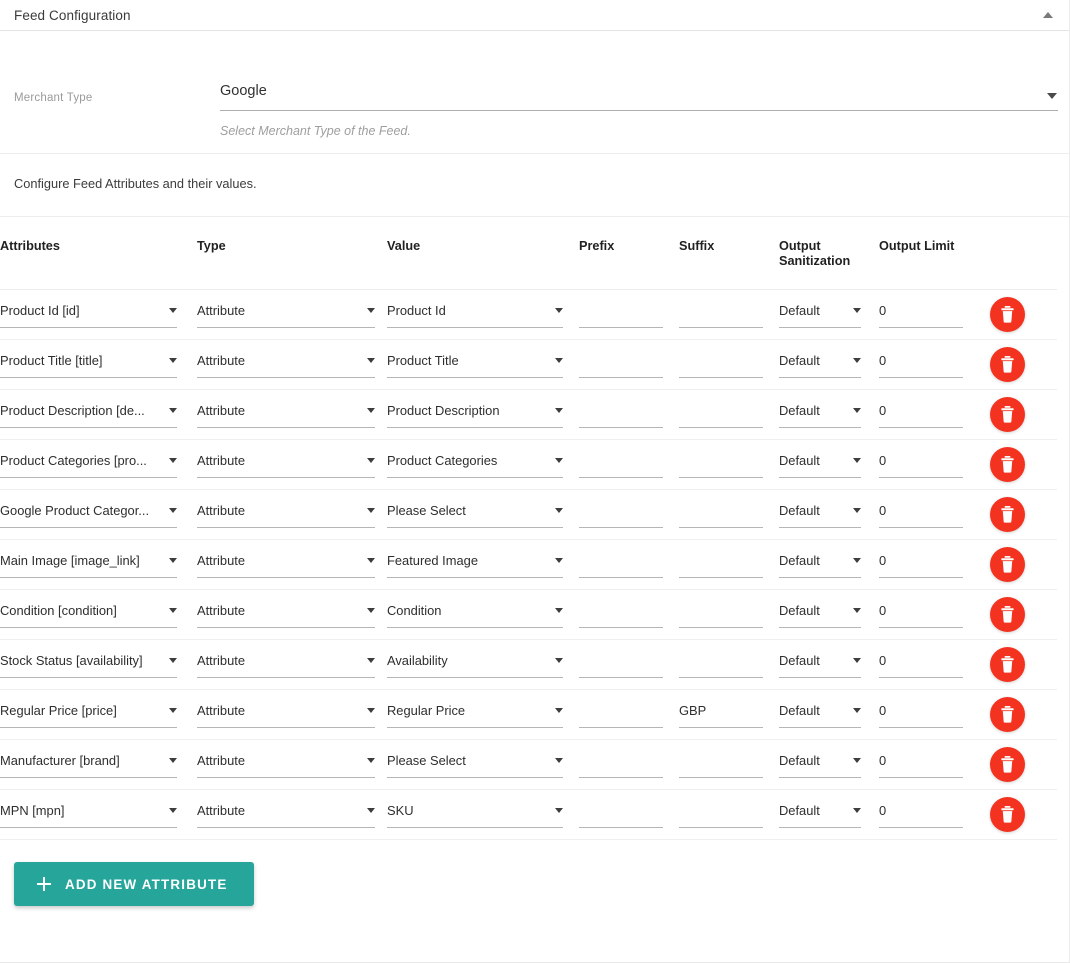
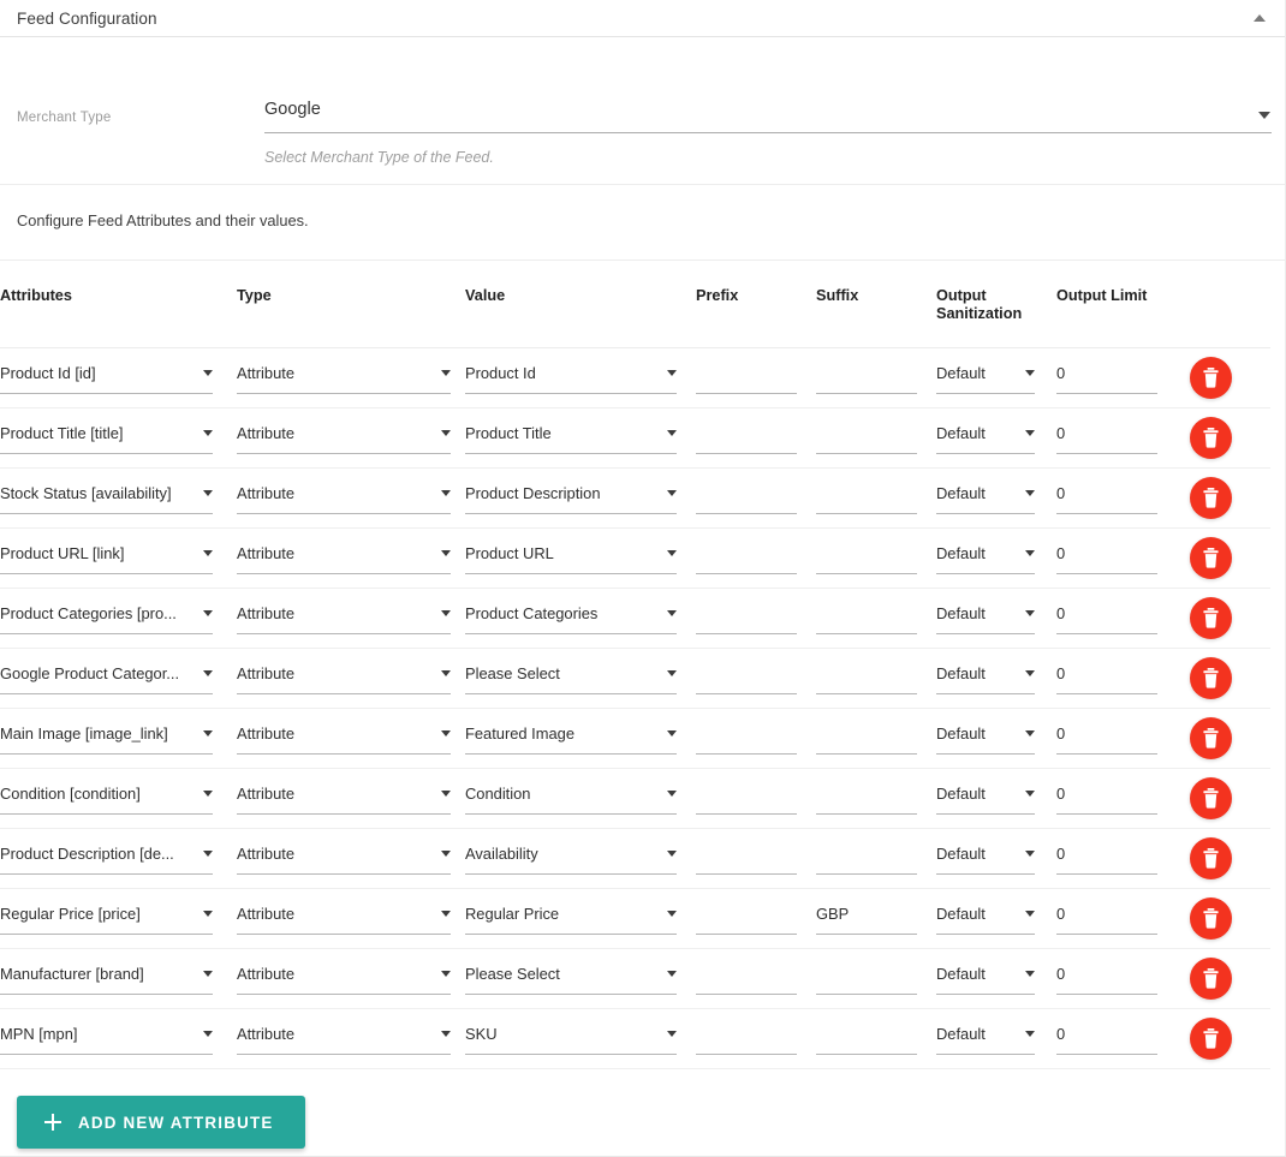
  Feed Configuration
  Merchant Type
  Google
  Select Merchant Type of the Feed.
  Configure Feed Attributes and their values.
  Attributes	Type	Value	Prefix	Suffix	Output Sanitization	Output Limit
  Product Id [id]	Attribute	Product Id			Default	0
  Product Title [title]	Attribute	Product Title			Default	0
- Product Description [de...	Attribute	Product Description			Default	0
+ Stock Status [availability]	Attribute	Product Description			Default	0
+ Product URL [link]	Attribute	Product URL			Default	0
  Product Categories [pro...	Attribute	Product Categories			Default	0
  Google Product Categor...	Attribute	Please Select			Default	0
  Main Image [image_link]	Attribute	Featured Image			Default	0
  Condition [condition]	Attribute	Condition			Default	0
- Stock Status [availability]	Attribute	Availability			Default	0
+ Product Description [de...	Attribute	Availability			Default	0
  Regular Price [price]	Attribute	Regular Price		GBP	Default	0
  Manufacturer [brand]	Attribute	Please Select			Default	0
  MPN [mpn]	Attribute	SKU			Default	0
  ADD NEW ATTRIBUTE
